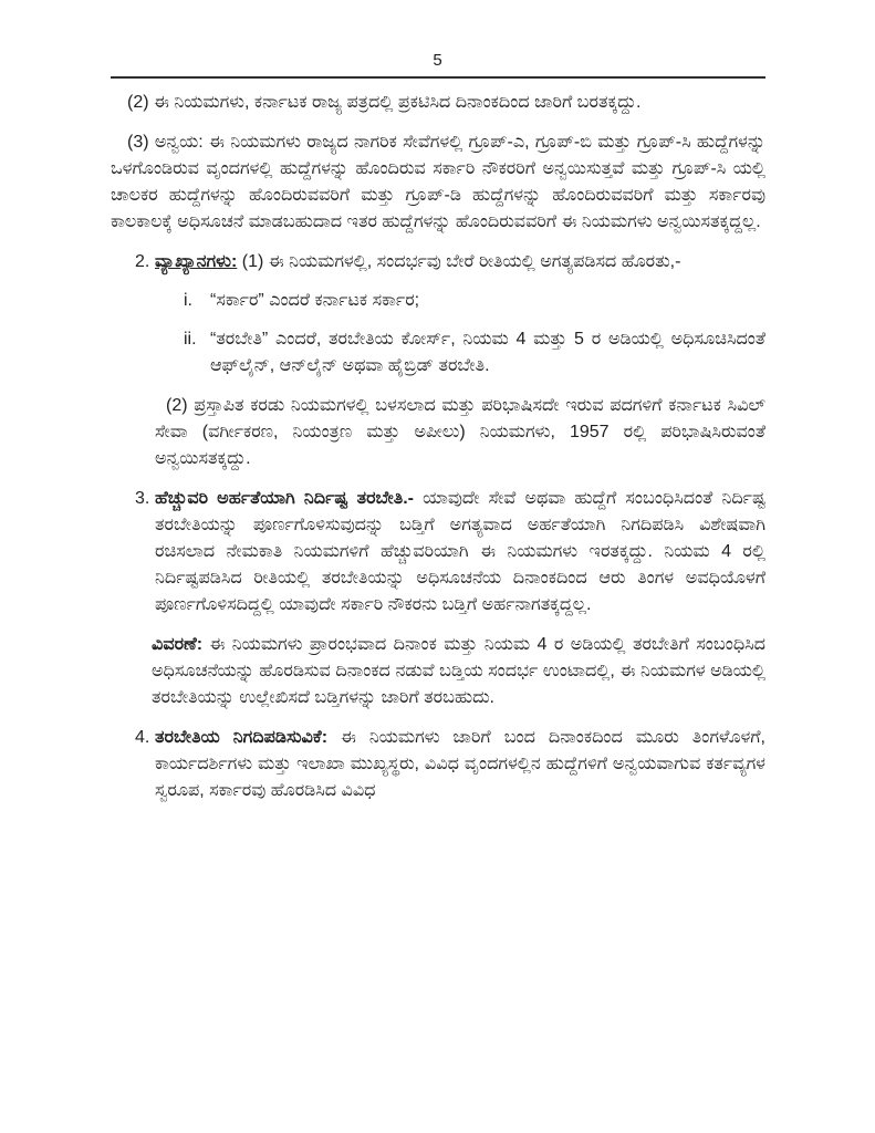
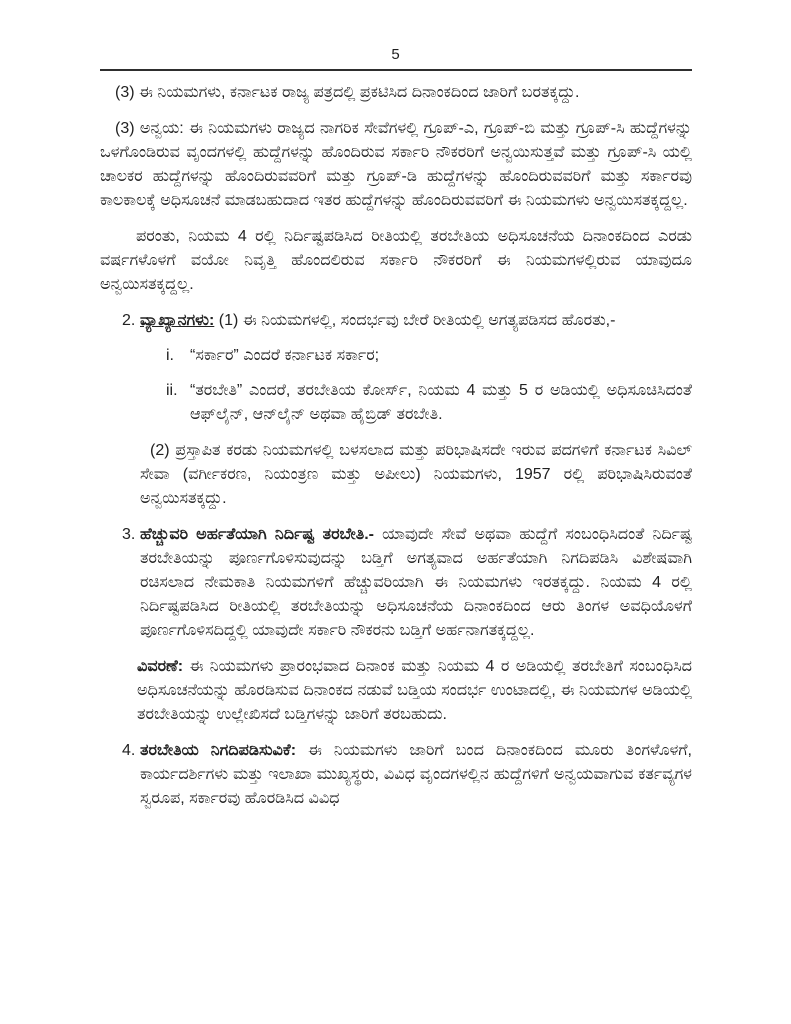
  5
- (2) ಈ ನಿಯಮಗಳು, ಕರ್ನಾಟಕ ರಾಜ್ಯ ಪತ್ರದಲ್ಲಿ ಪ್ರಕಟಿಸಿದ ದಿನಾಂಕದಿಂದ ಜಾರಿಗೆ ಬರತಕ್ಕದ್ದು.
+ (3) ಈ ನಿಯಮಗಳು, ಕರ್ನಾಟಕ ರಾಜ್ಯ ಪತ್ರದಲ್ಲಿ ಪ್ರಕಟಿಸಿದ ದಿನಾಂಕದಿಂದ ಜಾರಿಗೆ ಬರತಕ್ಕದ್ದು.
  (3) ಅನ್ವಯ: ಈ ನಿಯಮಗಳು ರಾಜ್ಯದ ನಾಗರಿಕ ಸೇವೆಗಳಲ್ಲಿ ಗ್ರೂಪ್-ಎ, ಗ್ರೂಪ್-ಬಿ ಮತ್ತು ಗ್ರೂಪ್-ಸಿ ಹುದ್ದೆಗಳನ್ನು ಒಳಗೊಂಡಿರುವ ವೃಂದಗಳಲ್ಲಿ ಹುದ್ದೆಗಳನ್ನು ಹೊಂದಿರುವ ಸರ್ಕಾರಿ ನೌಕರರಿಗೆ ಅನ್ವಯಿಸುತ್ತವೆ ಮತ್ತು ಗ್ರೂಪ್-ಸಿ ಯಲ್ಲಿ ಚಾಲಕರ ಹುದ್ದೆಗಳನ್ನು ಹೊಂದಿರುವವರಿಗೆ ಮತ್ತು ಗ್ರೂಪ್-ಡಿ ಹುದ್ದೆಗಳನ್ನು ಹೊಂದಿರುವವರಿಗೆ ಮತ್ತು ಸರ್ಕಾರವು ಕಾಲಕಾಲಕ್ಕೆ ಅಧಿಸೂಚನೆ ಮಾಡಬಹುದಾದ ಇತರ ಹುದ್ದೆಗಳನ್ನು ಹೊಂದಿರುವವರಿಗೆ ಈ ನಿಯಮಗಳು ಅನ್ವಯಿಸತಕ್ಕದ್ದಲ್ಲ.
+ ಪರಂತು, ನಿಯಮ 4 ರಲ್ಲಿ ನಿರ್ದಿಷ್ಟಪಡಿಸಿದ ರೀತಿಯಲ್ಲಿ ತರಬೇತಿಯ ಅಧಿಸೂಚನೆಯ ದಿನಾಂಕದಿಂದ ಎರಡು ವರ್ಷಗಳೊಳಗೆ ವಯೋ ನಿವೃತ್ತಿ ಹೊಂದಲಿರುವ ಸರ್ಕಾರಿ ನೌಕರರಿಗೆ ಈ ನಿಯಮಗಳಲ್ಲಿರುವ ಯಾವುದೂ ಅನ್ವಯಿಸತಕ್ಕದ್ದಲ್ಲ.
  2.
  ವ್ಯಾಖ್ಯಾನಗಳು: (1) ಈ ನಿಯಮಗಳಲ್ಲಿ, ಸಂದರ್ಭವು ಬೇರೆ ರೀತಿಯಲ್ಲಿ ಅಗತ್ಯಪಡಿಸದ ಹೊರತು,-
  i.
  “ಸರ್ಕಾರ” ಎಂದರೆ ಕರ್ನಾಟಕ ಸರ್ಕಾರ;
  ii.
  “ತರಬೇತಿ” ಎಂದರೆ, ತರಬೇತಿಯ ಕೋರ್ಸ್, ನಿಯಮ 4 ಮತ್ತು 5 ರ ಅಡಿಯಲ್ಲಿ ಅಧಿಸೂಚಿಸಿದಂತೆ ಆಫ್‌ಲೈನ್, ಆನ್‌ಲೈನ್ ಅಥವಾ ಹೈಬ್ರಿಡ್ ತರಬೇತಿ.
  (2) ಪ್ರಸ್ತಾಪಿತ ಕರಡು ನಿಯಮಗಳಲ್ಲಿ ಬಳಸಲಾದ ಮತ್ತು ಪರಿಭಾಷಿಸದೇ ಇರುವ ಪದಗಳಿಗೆ ಕರ್ನಾಟಕ ಸಿವಿಲ್ ಸೇವಾ (ವರ್ಗೀಕರಣ, ನಿಯಂತ್ರಣ ಮತ್ತು ಅಪೀಲು) ನಿಯಮಗಳು, 1957 ರಲ್ಲಿ ಪರಿಭಾಷಿಸಿರುವಂತೆ ಅನ್ವಯಿಸತಕ್ಕದ್ದು.
  3.
  ಹೆಚ್ಚುವರಿ ಅರ್ಹತೆಯಾಗಿ ನಿರ್ದಿಷ್ಟ ತರಬೇತಿ.- ಯಾವುದೇ ಸೇವೆ ಅಥವಾ ಹುದ್ದೆಗೆ ಸಂಬಂಧಿಸಿದಂತೆ ನಿರ್ದಿಷ್ಟ ತರಬೇತಿಯನ್ನು ಪೂರ್ಣಗೊಳಿಸುವುದನ್ನು ಬಡ್ತಿಗೆ ಅಗತ್ಯವಾದ ಅರ್ಹತೆಯಾಗಿ ನಿಗದಿಪಡಿಸಿ ವಿಶೇಷವಾಗಿ ರಚಿಸಲಾದ ನೇಮಕಾತಿ ನಿಯಮಗಳಿಗೆ ಹೆಚ್ಚುವರಿಯಾಗಿ ಈ ನಿಯಮಗಳು ಇರತಕ್ಕದ್ದು. ನಿಯಮ 4 ರಲ್ಲಿ ನಿರ್ದಿಷ್ಟಪಡಿಸಿದ ರೀತಿಯಲ್ಲಿ ತರಬೇತಿಯನ್ನು ಅಧಿಸೂಚನೆಯ ದಿನಾಂಕದಿಂದ ಆರು ತಿಂಗಳ ಅವಧಿಯೊಳಗೆ ಪೂರ್ಣಗೊಳಿಸದಿದ್ದಲ್ಲಿ ಯಾವುದೇ ಸರ್ಕಾರಿ ನೌಕರನು ಬಡ್ತಿಗೆ ಅರ್ಹನಾಗತಕ್ಕದ್ದಲ್ಲ.
  ವಿವರಣೆ: ಈ ನಿಯಮಗಳು ಪ್ರಾರಂಭವಾದ ದಿನಾಂಕ ಮತ್ತು ನಿಯಮ 4 ರ ಅಡಿಯಲ್ಲಿ ತರಬೇತಿಗೆ ಸಂಬಂಧಿಸಿದ ಅಧಿಸೂಚನೆಯನ್ನು ಹೊರಡಿಸುವ ದಿನಾಂಕದ ನಡುವೆ ಬಡ್ತಿಯ ಸಂದರ್ಭ ಉಂಟಾದಲ್ಲಿ, ಈ ನಿಯಮಗಳ ಅಡಿಯಲ್ಲಿ ತರಬೇತಿಯನ್ನು ಉಲ್ಲೇಖಿಸದೆ ಬಡ್ತಿಗಳನ್ನು ಜಾರಿಗೆ ತರಬಹುದು.
  4.
  ತರಬೇತಿಯ ನಿಗದಿಪಡಿಸುವಿಕೆ: ಈ ನಿಯಮಗಳು ಜಾರಿಗೆ ಬಂದ ದಿನಾಂಕದಿಂದ ಮೂರು ತಿಂಗಳೊಳಗೆ, ಕಾರ್ಯದರ್ಶಿಗಳು ಮತ್ತು ಇಲಾಖಾ ಮುಖ್ಯಸ್ಥರು, ವಿವಿಧ ವೃಂದಗಳಲ್ಲಿನ ಹುದ್ದೆಗಳಿಗೆ ಅನ್ವಯವಾಗುವ ಕರ್ತವ್ಯಗಳ ಸ್ವರೂಪ, ಸರ್ಕಾರವು ಹೊರಡಿಸಿದ ವಿವಿಧ
